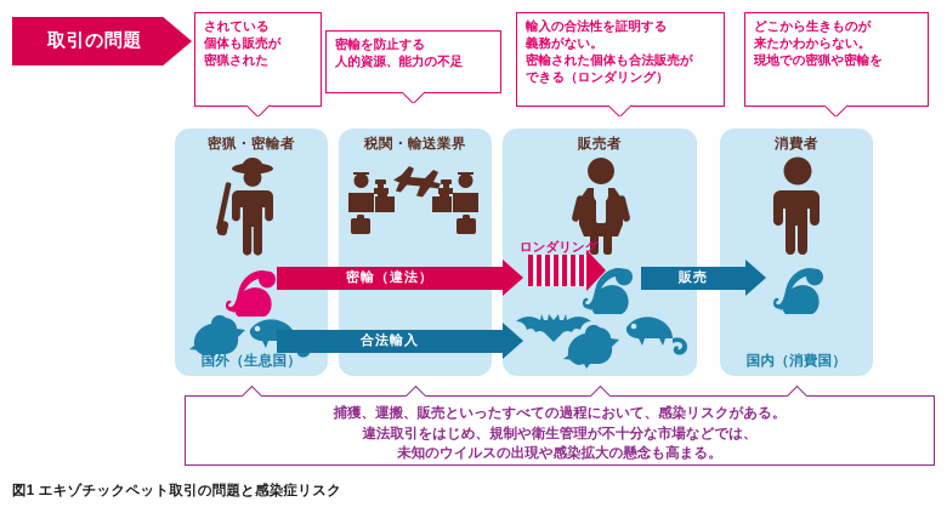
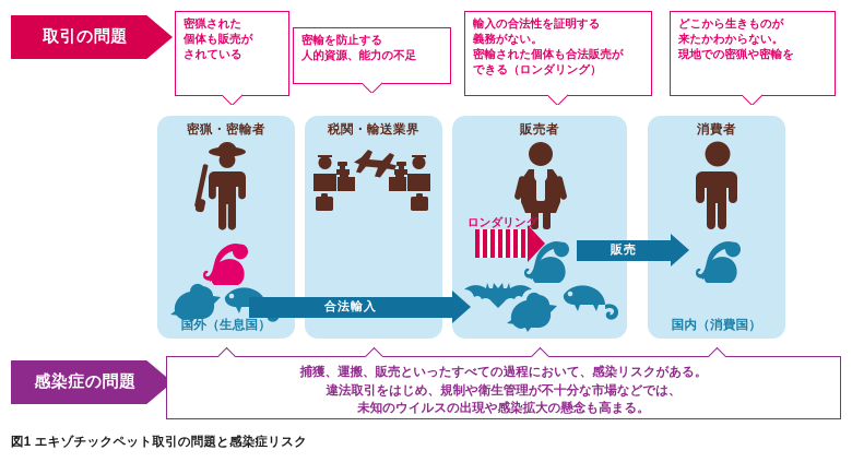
  取引の問題
- されている
+ 密猟された
  個体も販売が
- 密猟された
+ されている
  密輸を防止する
  人的資源、能力の不足
  輸入の合法性を証明する
  義務がない。
  密輸された個体も合法販売が
  できる（ロンダリング）
  どこから生きものが
  来たかわからない。
  現地での密猟や密輸を
  密猟・密輸者
  国外（生息国）
  税関・輸送業界
  販売者
  消費者
  国内（消費国）
- 密輸（違法）
  ロンダリング
  合法輸入
  販売
+ 感染症の問題
  捕獲、運搬、販売といったすべての過程において、感染リスクがある。
  違法取引をはじめ、規制や衛生管理が不十分な市場などでは、
  未知のウイルスの出現や感染拡大の懸念も高まる。
  図1 エキゾチックペット取引の問題と感染症リスク
